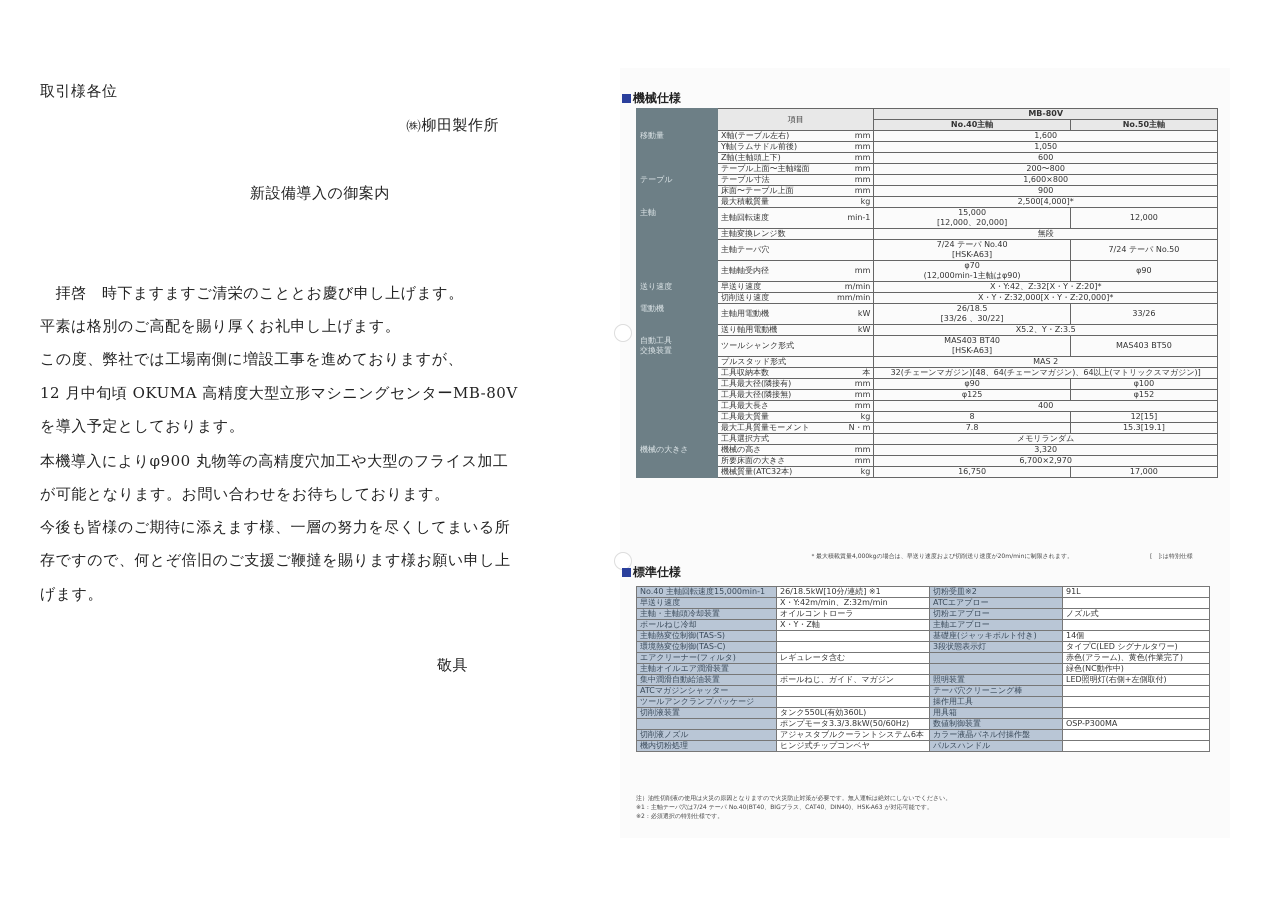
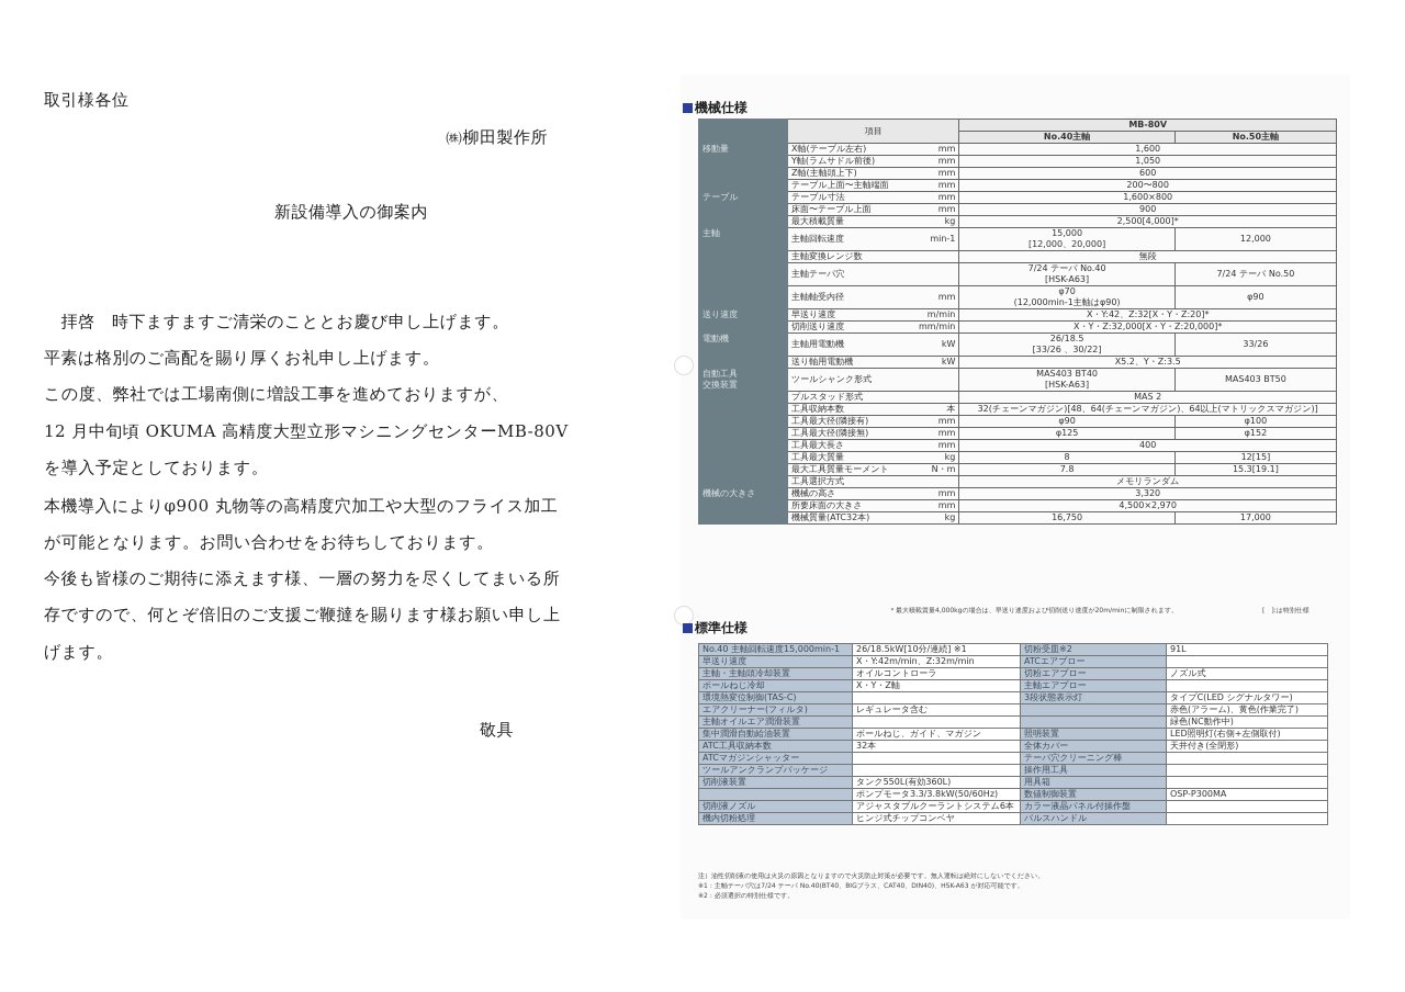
  取引様各位
  ㈱柳田製作所
  新設備導入の御案内
  拝啓 時下ますますご清栄のこととお慶び申し上げます。
  平素は格別のご高配を賜り厚くお礼申し上げます。
  この度、弊社では工場南側に増設工事を進めておりますが、
  12 月中旬頃 OKUMA 高精度大型立形マシニングセンターMB-80V
  を導入予定としております。
  本機導入によりφ900 丸物等の高精度穴加工や大型のフライス加工
  が可能となります。お問い合わせをお待ちしております。
  今後も皆様のご期待に添えます様、一層の努力を尽くしてまいる所
  存ですので、何とぞ倍旧のご支援ご鞭撻を賜ります様お願い申し上
  げます。
  敬具
  機械仕様
  	項目	MB-80V
  No.40主軸	No.50主軸
  移動量	X軸(テーブル左右)	mm	1,600
  Y軸(ラムサドル前後)	mm	1,050
  Z軸(主軸頭上下)	mm	600
  テーブル上面〜主軸端面	mm	200〜800
  テーブル	テーブル寸法	mm	1,600×800
  床面〜テーブル上面	mm	900
  最大積載質量	kg	2,500[4,000]*
  主軸	主軸回転速度	min-1	15,000 [12,000、20,000]	12,000
  主軸変換レンジ数		無段
  主軸テーパ穴		7/24 テーパ No.40 [HSK-A63]	7/24 テーパ No.50
  主軸軸受内径	mm	φ70 (12,000min-1主軸はφ90)	φ90
  送り速度	早送り速度	m/min	X・Y:42、Z:32[X・Y・Z:20]*
  切削送り速度	mm/min	X・Y・Z:32,000[X・Y・Z:20,000]*
  電動機	主軸用電動機	kW	26/18.5 [33/26 、30/22]	33/26
  送り軸用電動機	kW	X5.2、Y・Z:3.5
  自動工具 交換装置	ツールシャンク形式		MAS403 BT40 [HSK-A63]	MAS403 BT50
  プルスタッド形式		MAS 2
  工具収納本数	本	32(チェーンマガジン)[48、64(チェーンマガジン)、64以上(マトリックスマガジン)]
  工具最大径(隣接有)	mm	φ90	φ100
  工具最大径(隣接無)	mm	φ125	φ152
  工具最大長さ	mm	400
  工具最大質量	kg	8	12[15]
  最大工具質量モーメント	N・m	7.8	15.3[19.1]
  工具選択方式		メモリランダム
  機械の大きさ	機械の高さ	mm	3,320
- 所要床面の大きさ	mm	6,700×2,970
+ 所要床面の大きさ	mm	4,500×2,970
  機械質量(ATC32本)	kg	16,750	17,000
  標準仕様
  No.40 主軸回転速度15,000min-1	26/18.5kW[10分/連続] ※1	切粉受皿※2	91L
  早送り速度	X・Y:42m/min、Z:32m/min	ATCエアブロー
  主軸・主軸頭冷却装置	オイルコントローラ	切粉エアブロー	ノズル式
  ボールねじ冷却	X・Y・Z軸	主軸エアブロー
- 主軸熱変位制御(TAS-S)		基礎座(ジャッキボルト付き)	14個
  環境熱変位制御(TAS-C)		3段状態表示灯	タイプC(LED シグナルタワー)
  エアクリーナー(フィルタ)	レギュレータ含む		赤色(アラーム)、黄色(作業完了)
  主軸オイルエア潤滑装置			緑色(NC動作中)
  集中潤滑自動給油装置	ボールねじ、ガイド、マガジン	照明装置	LED照明灯(右側+左側取付)
+ ATC工具収納本数	32本	全体カバー	天井付き(全閉形)
  ATCマガジンシャッター		テーパ穴クリーニング棒
  ツールアンクランプパッケージ		操作用工具
  切削液装置	タンク550L(有効360L)	用具箱
  	ポンプモータ3.3/3.8kW(50/60Hz)	数値制御装置	OSP-P300MA
  切削液ノズル	アジャスタブルクーラントシステム6本	カラー液晶パネル付操作盤
  機内切粉処理	ヒンジ式チップコンベヤ	パルスハンドル
